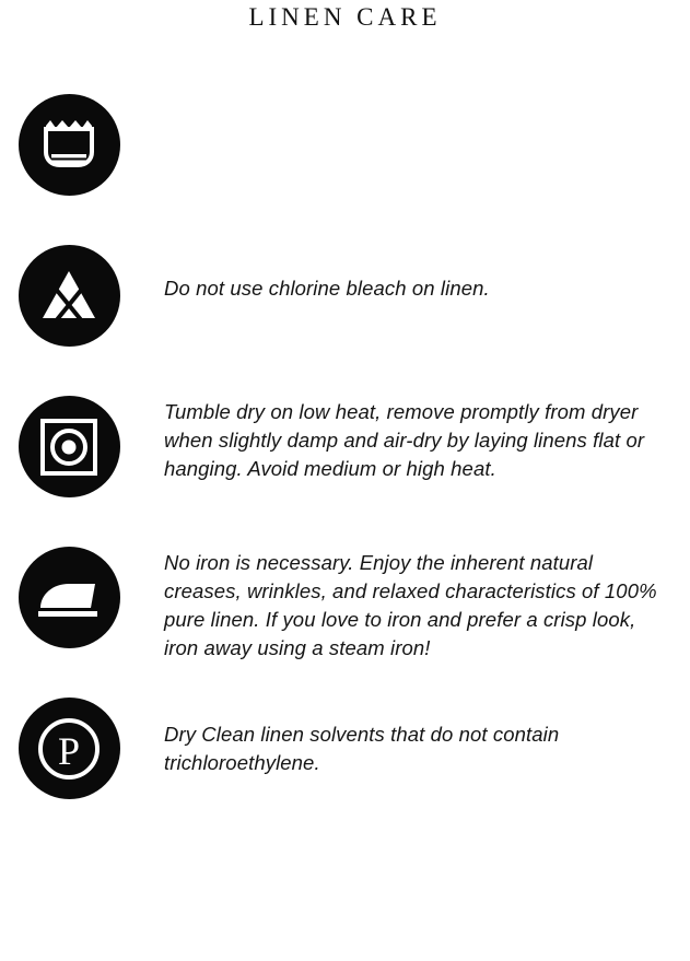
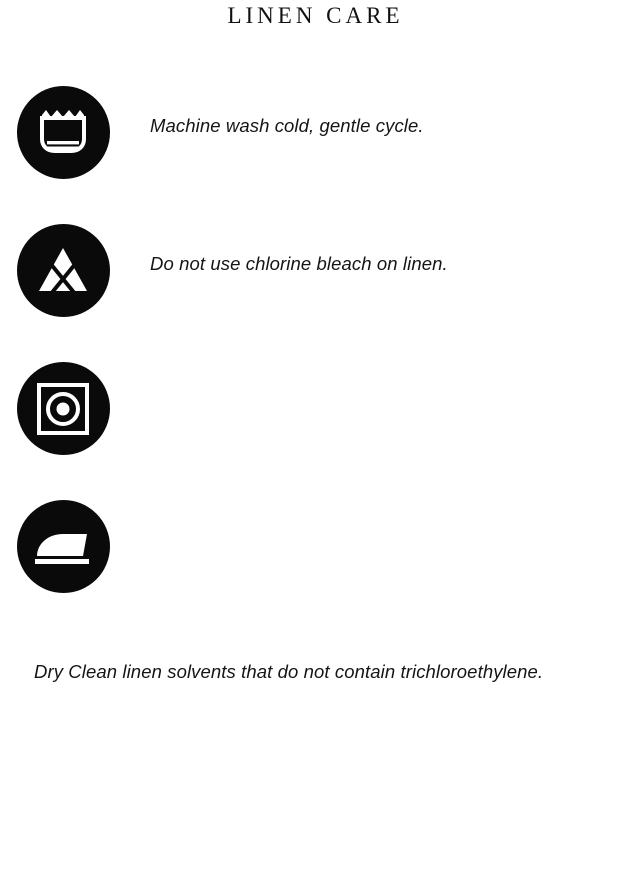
  LINEN CARE
+ Machine wash cold, gentle cycle.
  Do not use chlorine bleach on linen.
- Tumble dry on low heat, remove promptly from dryer when slightly damp and air-dry by laying linens flat or hanging. Avoid medium or high heat.
- No iron is necessary. Enjoy the inherent natural creases, wrinkles, and relaxed characteristics of 100% pure linen. If you love to iron and prefer a crisp look, iron away using a steam iron!
- P
  Dry Clean linen solvents that do not contain trichloroethylene.
